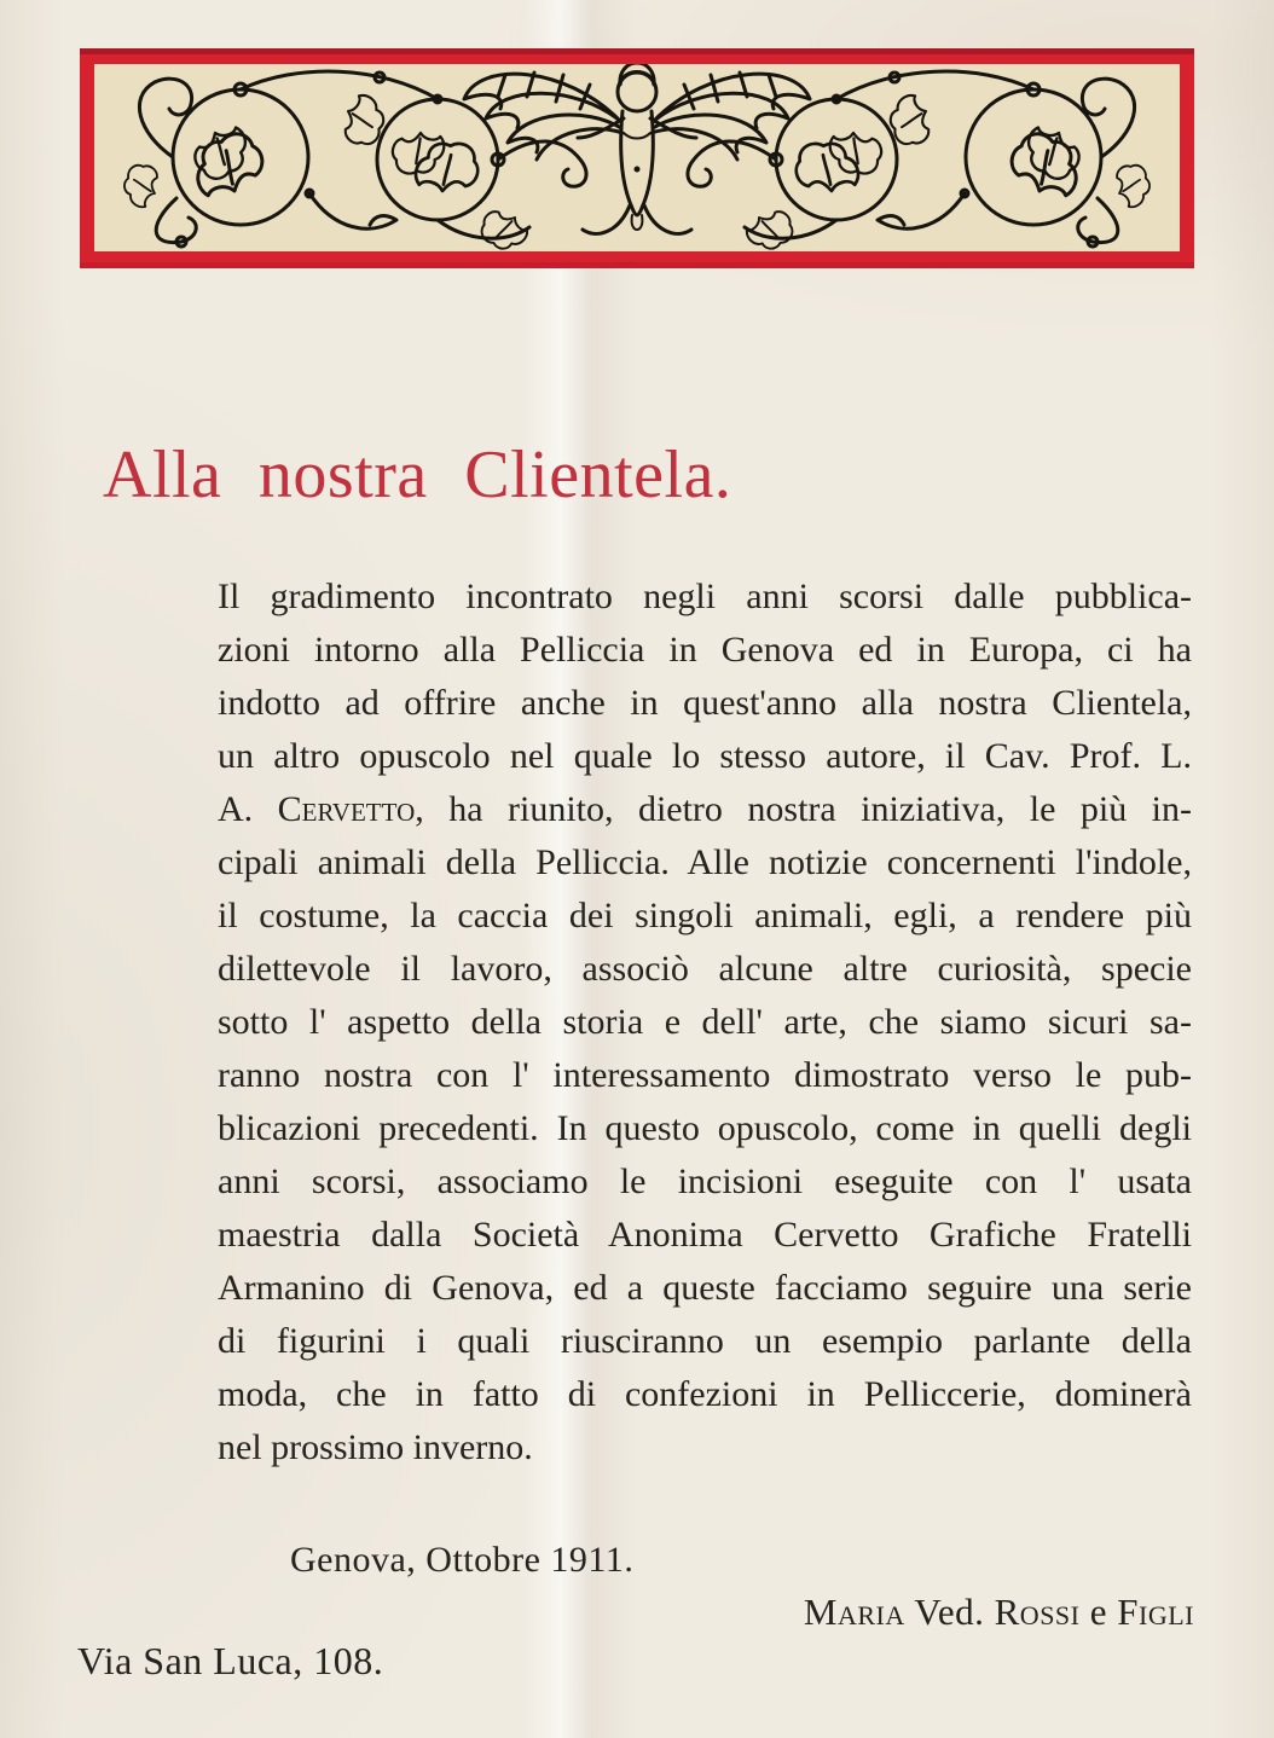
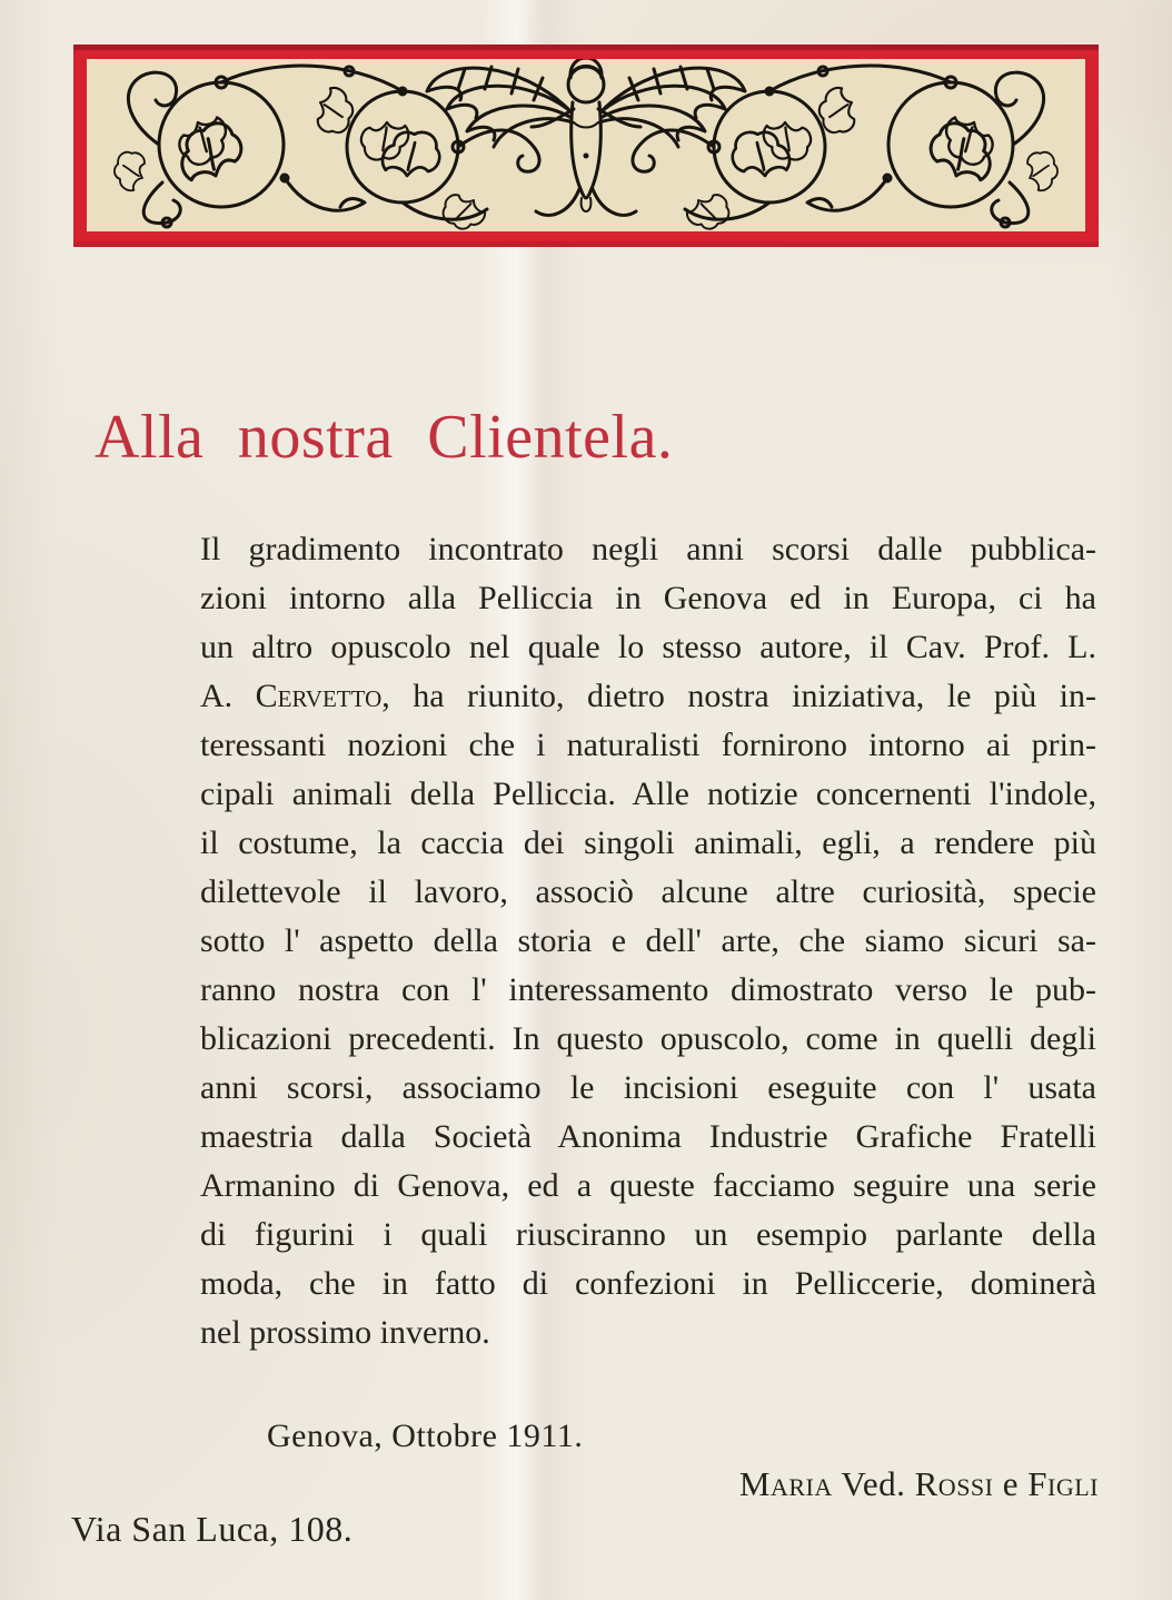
  Alla nostra Clientela.
  Il gradimento incontrato negli anni scorsi dalle pubblica-
  zioni intorno alla Pelliccia in Genova ed in Europa, ci ha
- indotto ad offrire anche in quest'anno alla nostra Clientela,
  un altro opuscolo nel quale lo stesso autore, il Cav. Prof. L.
  A. Cervetto, ha riunito, dietro nostra iniziativa, le più in-
+ teressanti nozioni che i naturalisti fornirono intorno ai prin-
  cipali animali della Pelliccia. Alle notizie concernenti l'indole,
  il costume, la caccia dei singoli animali, egli, a rendere più
  dilettevole il lavoro, associò alcune altre curiosità, specie
  sotto l' aspetto della storia e dell' arte, che siamo sicuri sa-
  ranno nostra con l' interessamento dimostrato verso le pub-
  blicazioni precedenti. In questo opuscolo, come in quelli degli
  anni scorsi, associamo le incisioni eseguite con l' usata
- maestria dalla Società Anonima Cervetto Grafiche Fratelli
+ maestria dalla Società Anonima Industrie Grafiche Fratelli
  Armanino di Genova, ed a queste facciamo seguire una serie
  di figurini i quali riusciranno un esempio parlante della
  moda, che in fatto di confezioni in Pelliccerie, dominerà
  nel prossimo inverno.
  Genova, Ottobre 1911.
  Maria Ved. Rossi e Figli
  Via San Luca, 108.
